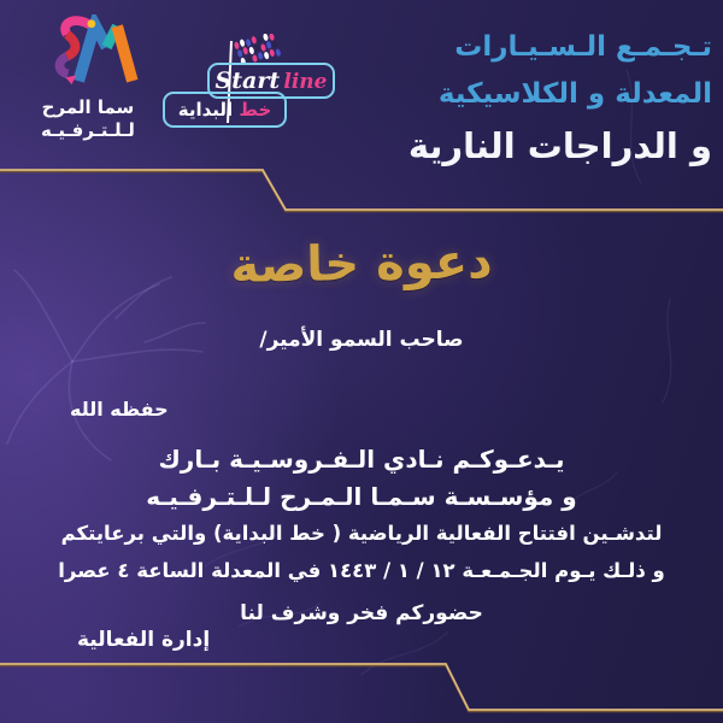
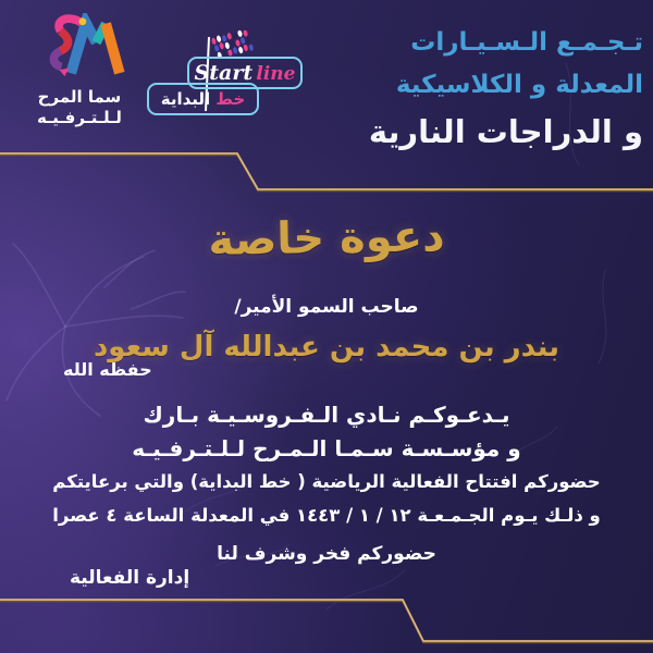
  سما المرح
  لـلـتـرفـيـه
  Start line
  خط البداية
  تـجـمـع الـسـيـارات
  المعدلة و الكلاسيكية
  و الدراجات النارية
  دعوة خاصة
  صاحب السمو الأمير/
+ بندر بن محمد بن عبدالله آل سعود
  حفظه الله
  يـدعـوكـم نـادي الـفـروسـيـة بـارك
  و مؤسـسـة سـمـا الـمـرح لـلـتـرفـيـه
- لتدشـين افتتاح الفعالية الرياضية ( خط البداية) والتي برعايتكم
+ حضوركم افتتاح الفعالية الرياضية ( خط البداية) والتي برعايتكم
  و ذلـك يـوم الجـمـعـة ١٢ / ١ / ١٤٤٣ في المعدلة الساعة ٤ عصرا
  حضوركم فخر وشرف لنا
  إدارة الفعالية
